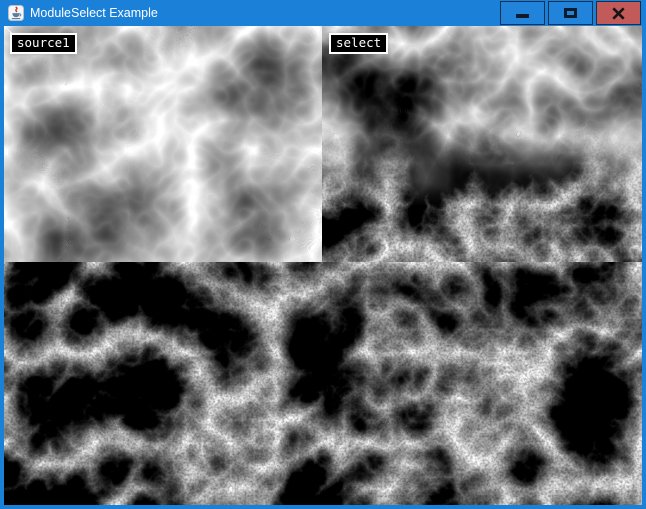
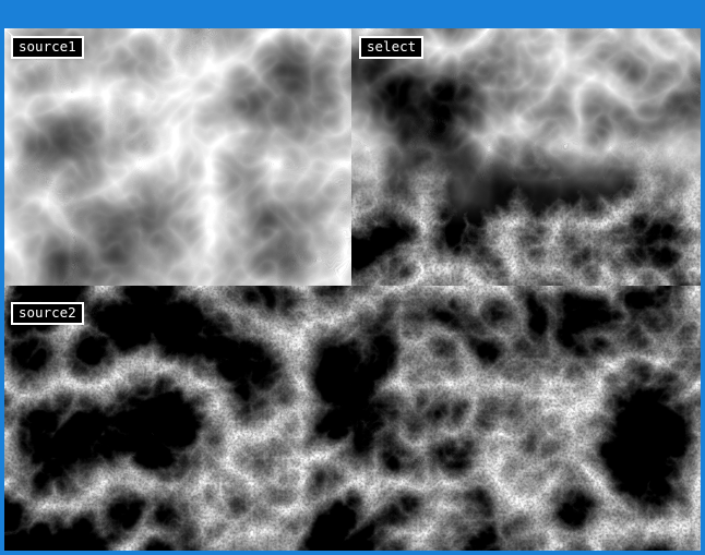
- ModuleSelect Example
  source1
  select
+ source2
